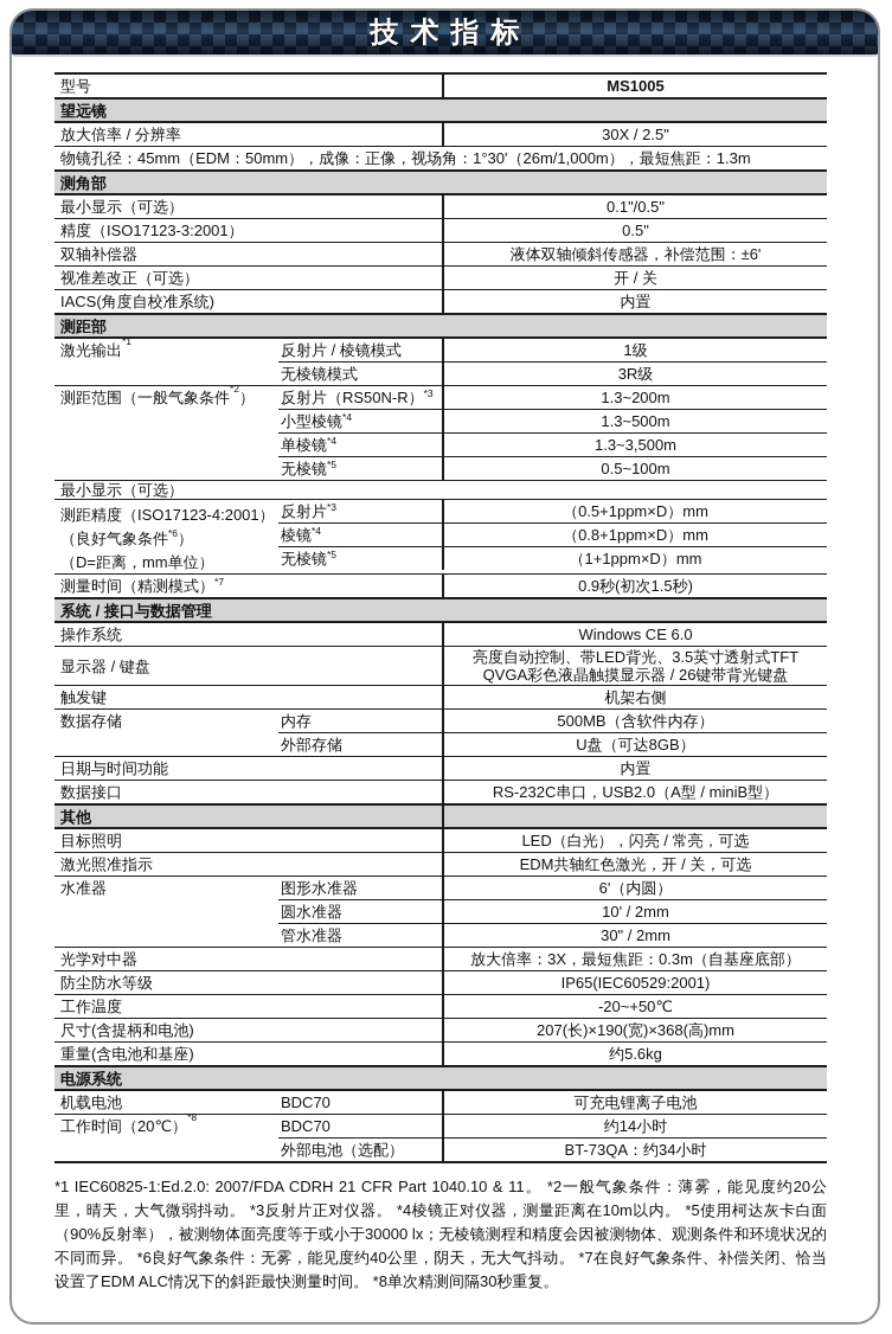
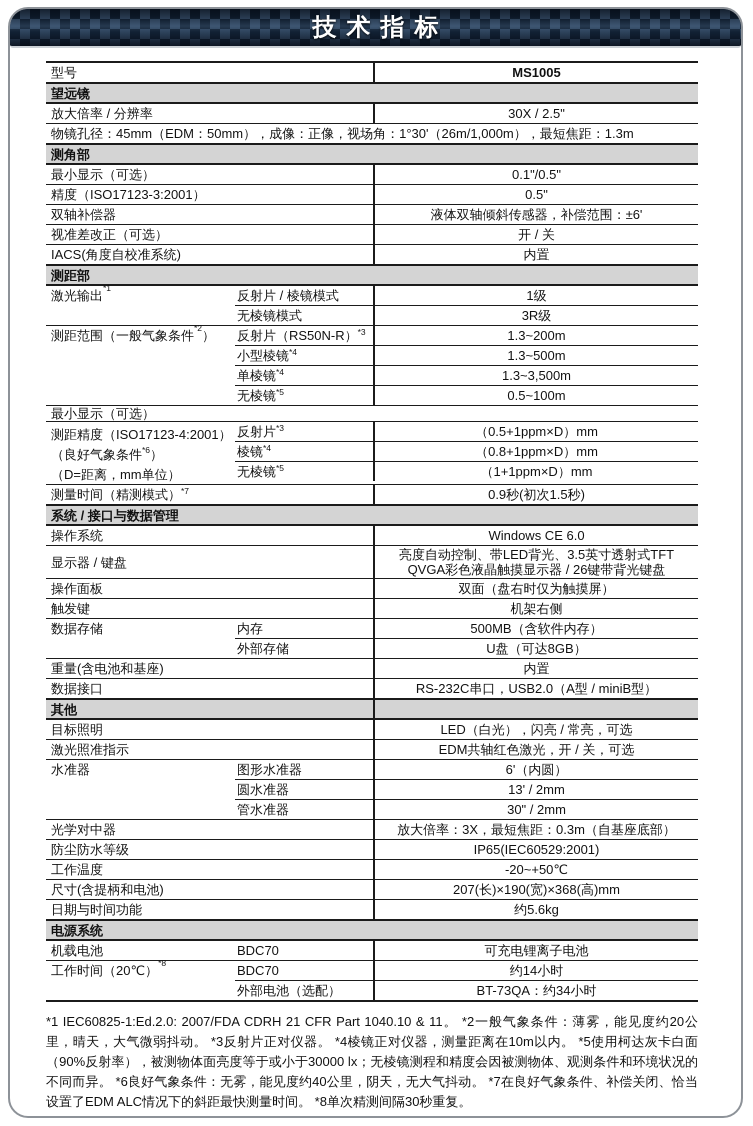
  技术指标
  型号
  MS1005
  望远镜
  放大倍率 / 分辨率
  30X / 2.5"
  物镜孔径：45mm（EDM：50mm），成像：正像，视场角：1°30'（26m/1,000m），最短焦距：1.3m
  测角部
  最小显示（可选）
  0.1"/0.5"
  精度（ISO17123-3:2001）
  0.5"
  双轴补偿器
  液体双轴倾斜传感器，补偿范围：±6'
  视准差改正（可选）
  开 / 关
  IACS(角度自校准系统)
  内置
  测距部
  激光输出*1
  反射片 / 棱镜模式
  1级
  无棱镜模式
  3R级
  测距范围（一般气象条件*2）
  反射片（RS50N-R）
  *3
  1.3~200m
  小型棱镜
  *4
  1.3~500m
  单棱镜
  *4
  1.3~3,500m
  无棱镜
  *5
  0.5~100m
  最小显示（可选）
  测距精度（ISO17123-4:2001）
  （良好气象条件
  *6
  ）
  （D=距离，mm单位）
  反射片
  *3
  （0.5+1ppm×D）mm
  棱镜
  *4
  （0.8+1ppm×D）mm
  无棱镜
  *5
  （1+1ppm×D）mm
  测量时间（精测模式）
  *7
  0.9秒(初次1.5秒)
  系统 / 接口与数据管理
  操作系统
  Windows CE 6.0
  显示器 / 键盘
  亮度自动控制、带LED背光、3.5英寸透射式TFT QVGA彩色液晶触摸显示器 / 26键带背光键盘
+ 操作面板
+ 双面（盘右时仅为触摸屏）
  触发键
  机架右侧
  数据存储
  内存
  500MB（含软件内存）
  外部存储
  U盘（可达8GB）
- 日期与时间功能
+ 重量(含电池和基座)
  内置
  数据接口
  RS-232C串口，USB2.0（A型 / miniB型）
  其他
  目标照明
  LED（白光），闪亮 / 常亮，可选
  激光照准指示
  EDM共轴红色激光，开 / 关，可选
  水准器
  图形水准器
  6'（内圆）
  圆水准器
- 10' / 2mm
+ 13' / 2mm
  管水准器
  30" / 2mm
  光学对中器
  放大倍率：3X，最短焦距：0.3m（自基座底部）
  防尘防水等级
  IP65(IEC60529:2001)
  工作温度
  -20~+50℃
  尺寸(含提柄和电池)
  207(长)×190(宽)×368(高)mm
- 重量(含电池和基座)
+ 日期与时间功能
  约5.6kg
  电源系统
  机载电池
  BDC70
  可充电锂离子电池
  工作时间（20℃）*8
  BDC70
  约14小时
  外部电池（选配）
  BT-73QA：约34小时
  *1 IEC60825-1:Ed.2.0: 2007/FDA CDRH 21 CFR Part 1040.10 & 11。 *2一般气象条件：薄雾，能见度约20公里，晴天，大气微弱抖动。 *3反射片正对仪器。 *4棱镜正对仪器，测量距离在10m以内。 *5使用柯达灰卡白面（90%反射率），被测物体面亮度等于或小于30000 lx；无棱镜测程和精度会因被测物体、观测条件和环境状况的不同而异。 *6良好气象条件：无雾，能见度约40公里，阴天，无大气抖动。 *7在良好气象条件、补偿关闭、恰当设置了EDM ALC情况下的斜距最快测量时间。 *8单次精测间隔30秒重复。
